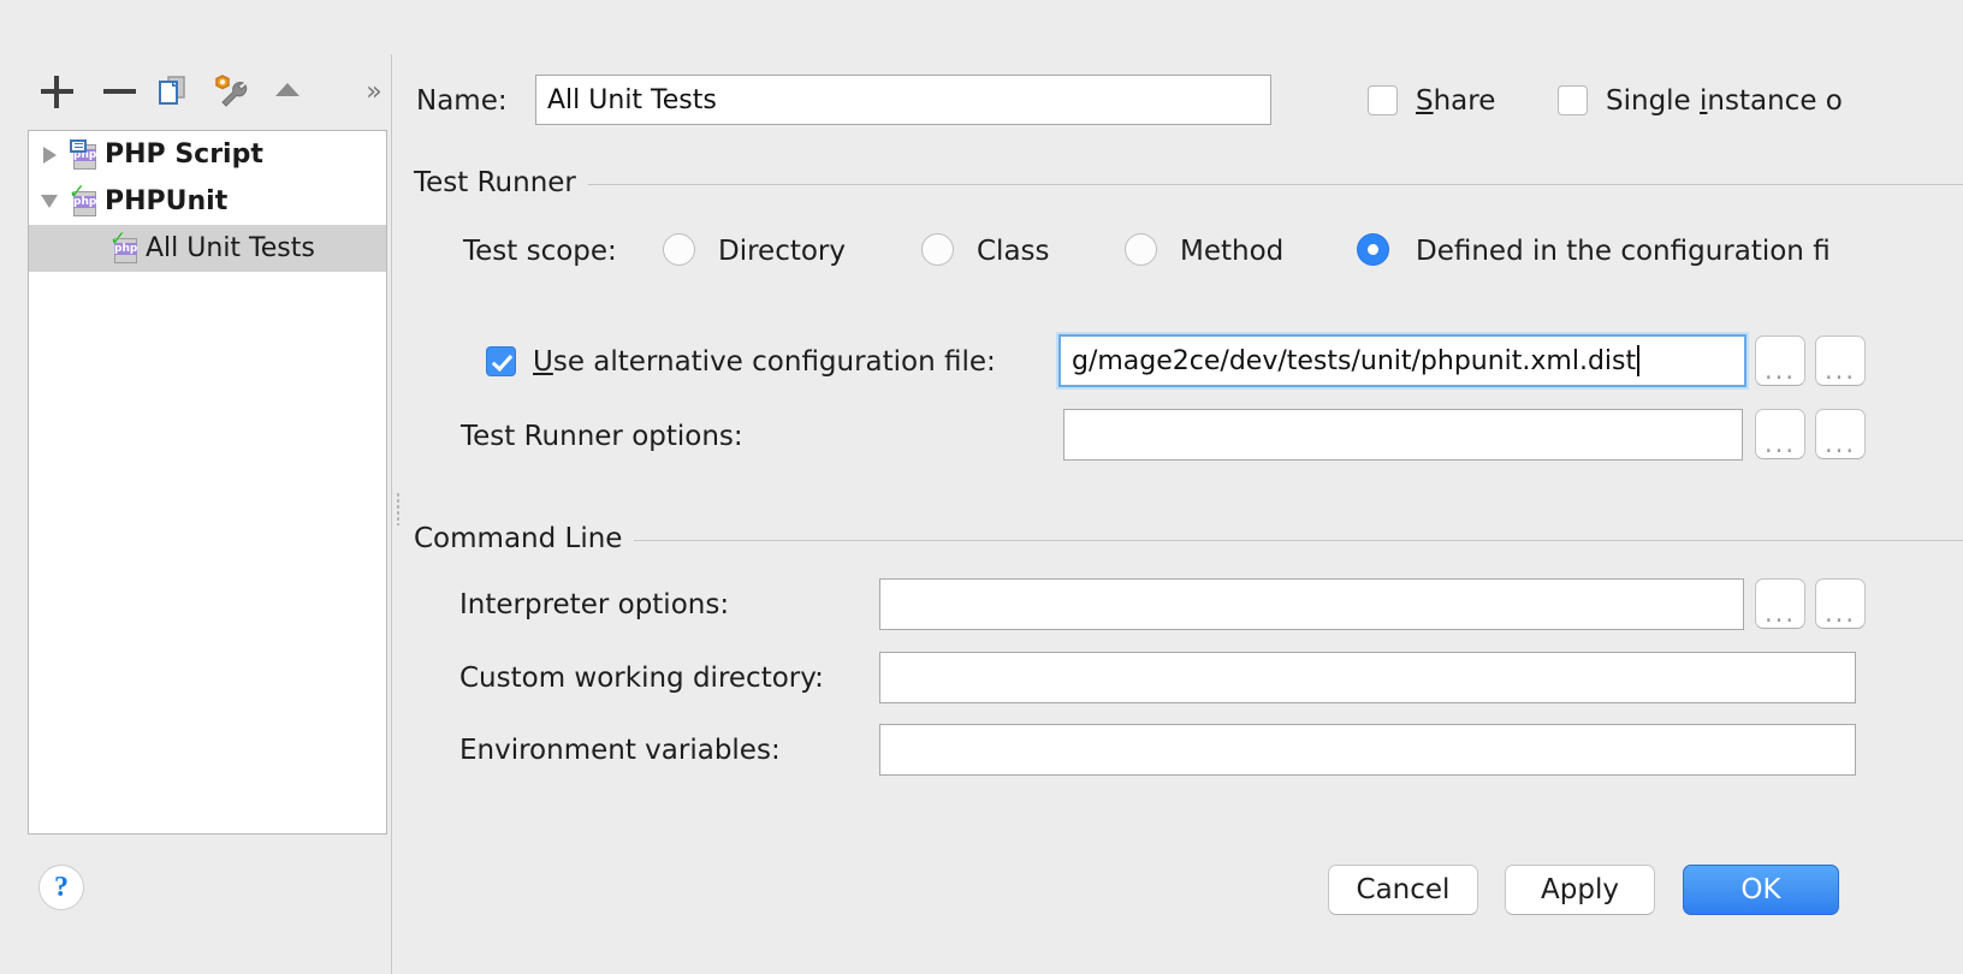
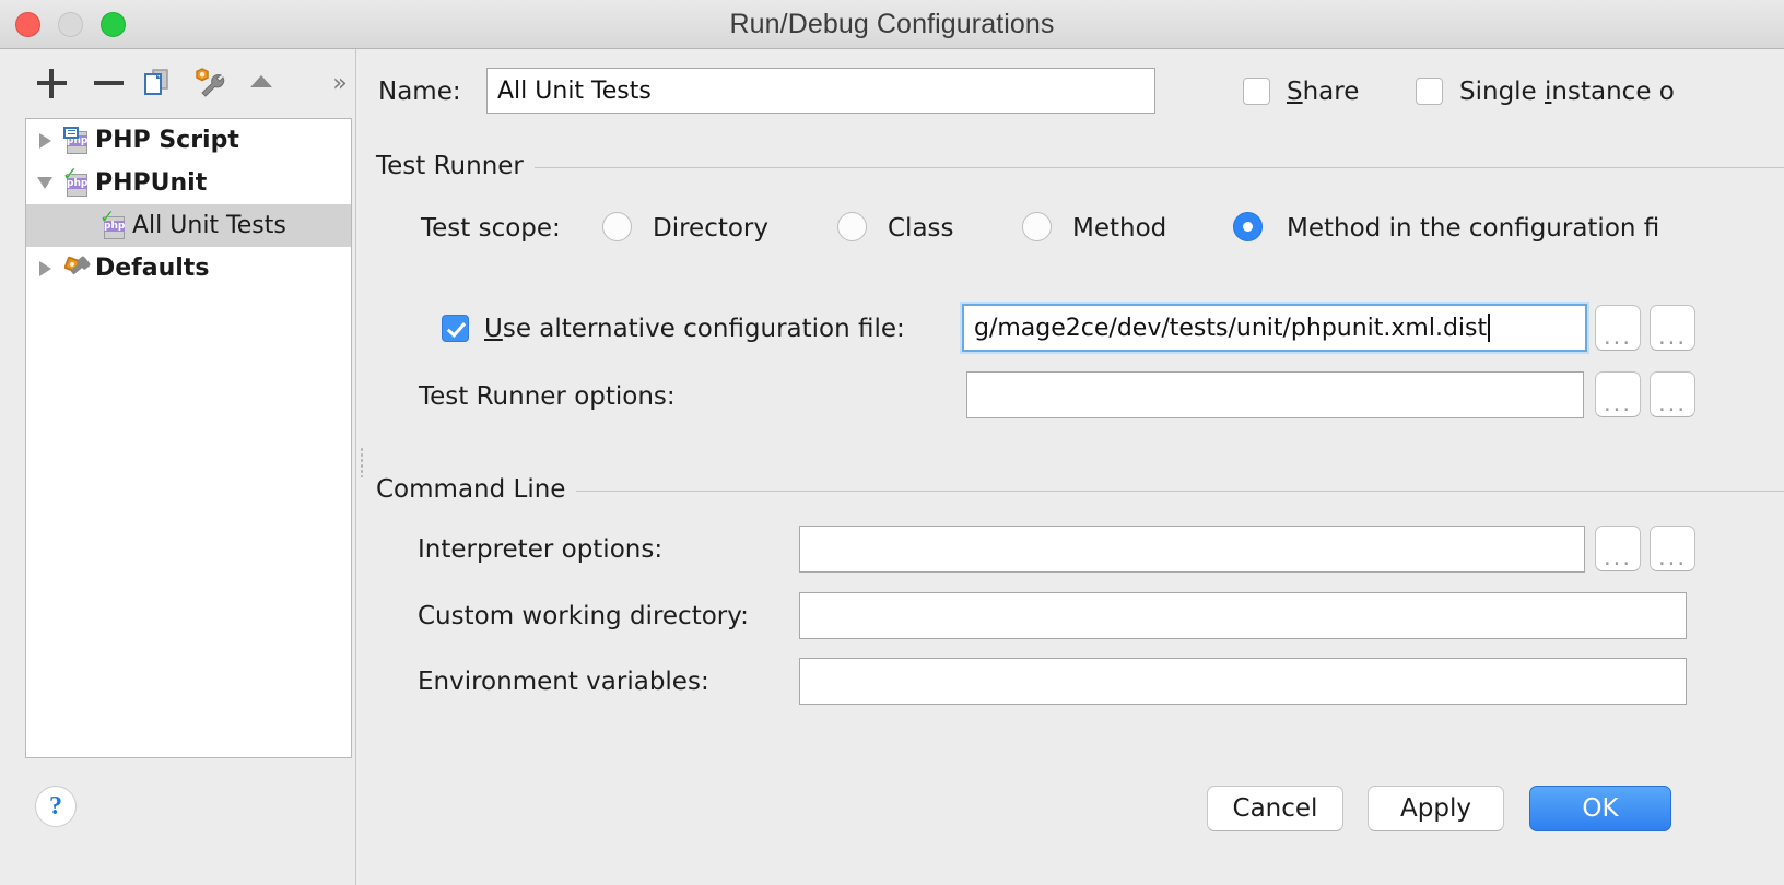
+ Run/Debug Configurations
  »
  PHP Script
  ✓
  PHPUnit
  ✓
  All Unit Tests
+ Defaults
  Name:
  All Unit Tests
  Share
  Single instance o
  Test Runner
  Test scope:
  Directory
  Class
  Method
- Defined in the configuration fi
+ Method in the configuration fi
  Use alternative configuration file:
  g/mage2ce/dev/tests/unit/phpunit.xml.dist
  ...
  ...
  Test Runner options:
  ...
  ...
  Command Line
  Interpreter options:
  ...
  ...
  Custom working directory:
  Environment variables:
  ?
  Cancel
  Apply
  OK
